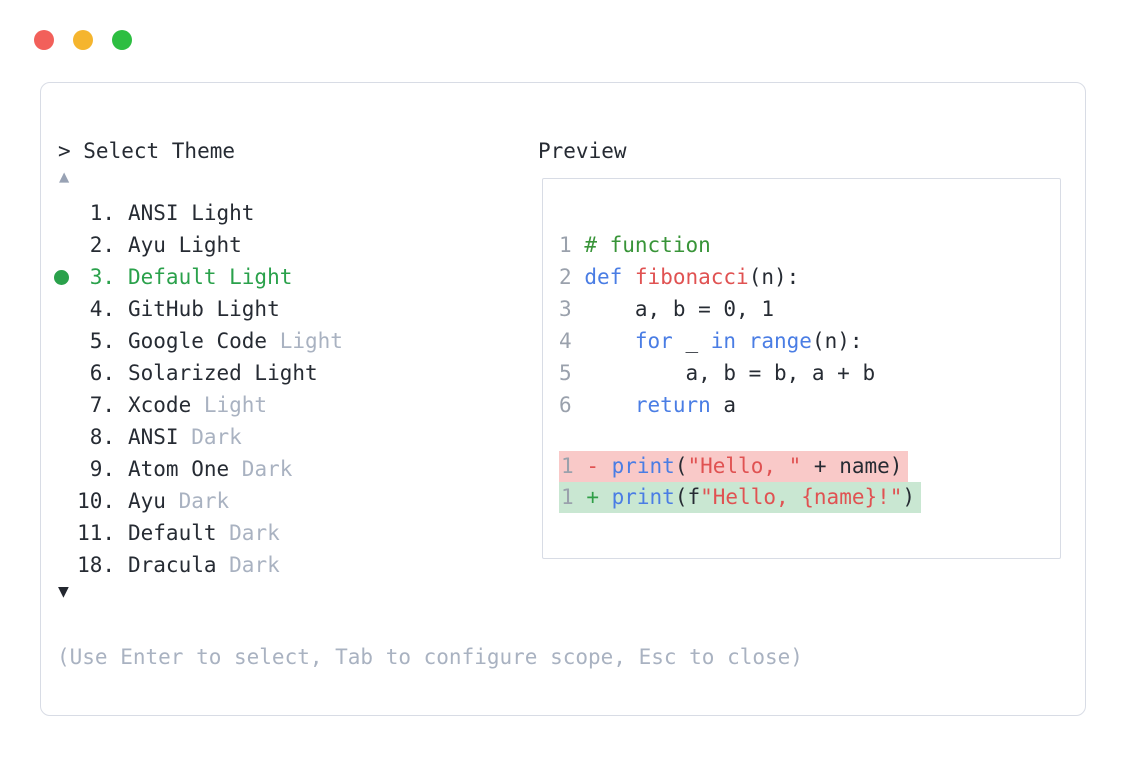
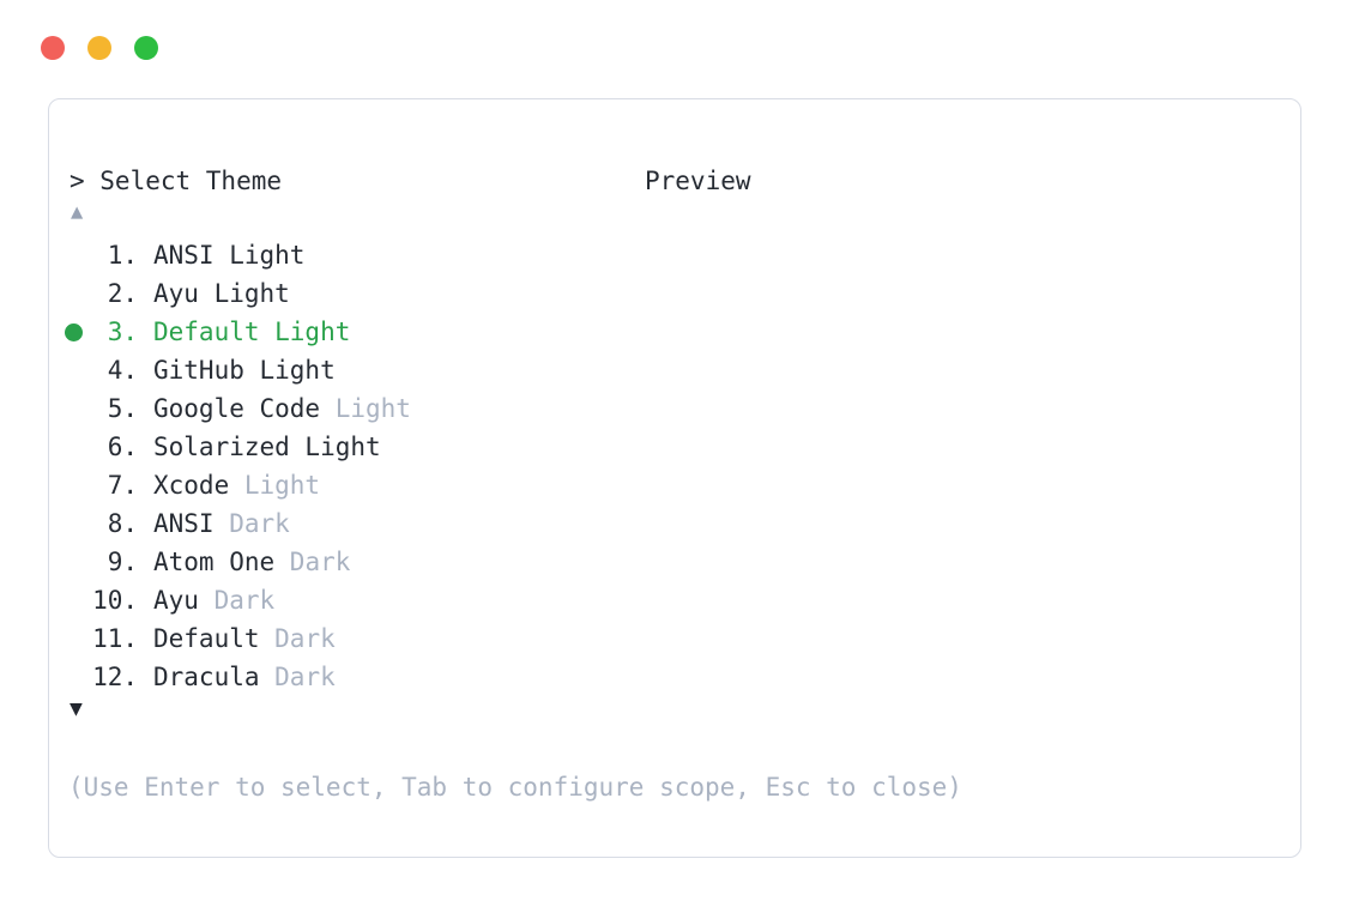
  > Select Theme
  Preview
  ▲
  1.
  ANSI Light
  2.
  Ayu Light
  3.
  Default Light
  4.
  GitHub Light
  5.
  Google Code Light
  6.
  Solarized Light
  7.
  Xcode Light
  8.
  ANSI Dark
  9.
  Atom One Dark
  10.
  Ayu Dark
  11.
  Default Dark
- 18.
+ 12.
  Dracula Dark
  ▼
- 1 # function
- 2 def fibonacci(n):
- 3 a, b = 0, 1
- 4 for _ in range(n):
- 5 a, b = b, a + b
- 6 return a
- 1 - print("Hello, " + name)
- 1 + print(f"Hello, {name}!")
  (Use Enter to select, Tab to configure scope, Esc to close)
